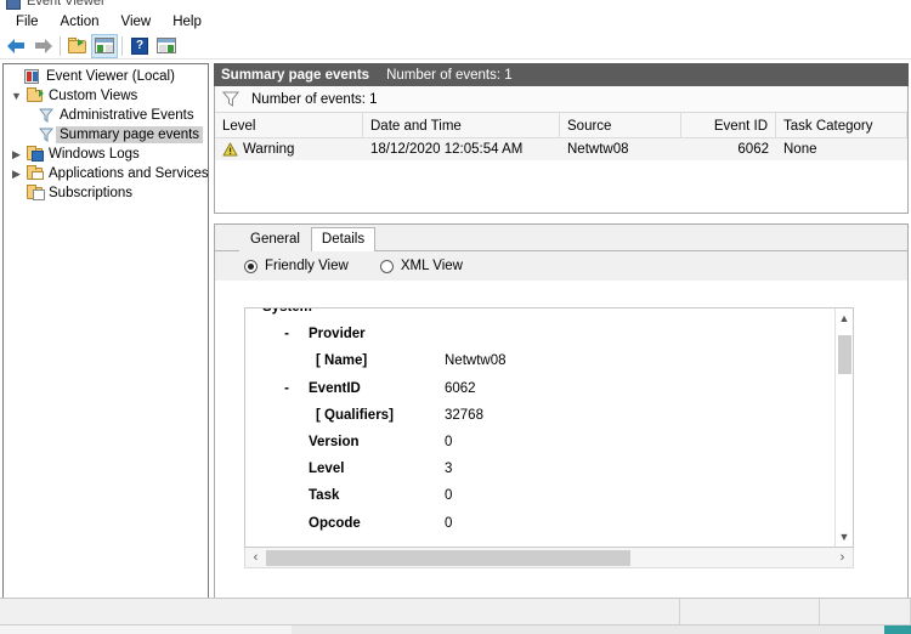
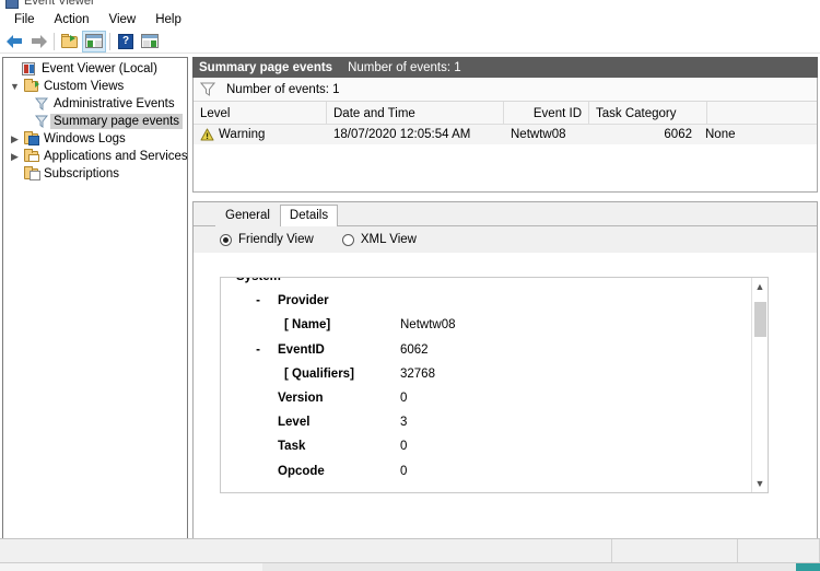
  Event Viewer
  File
  Action
  View
  Help
  ?
  Event Viewer (Local)
  ▼
  Custom Views
  Administrative Events
  Summary page events
  ▶
  Windows Logs
  ▶
  Applications and Services
  Subscriptions
  Summary page events
  Number of events: 1
  Number of events: 1
  Level
  Date and Time
- Source
  Event ID
  Task Category
  Warning
- 18/12/2020 12:05:54 AM
+ 18/07/2020 12:05:54 AM
  Netwtw08
  6062
  None
  General
  Details
  Friendly View
  XML View
  System
  -
  Provider
  [ Name]
  Netwtw08
  -
  EventID
  6062
  [ Qualifiers]
  32768
  Version
  0
  Level
  3
  Task
  0
  Opcode
  0
  ▲
  ▼
- ‹
- ›
